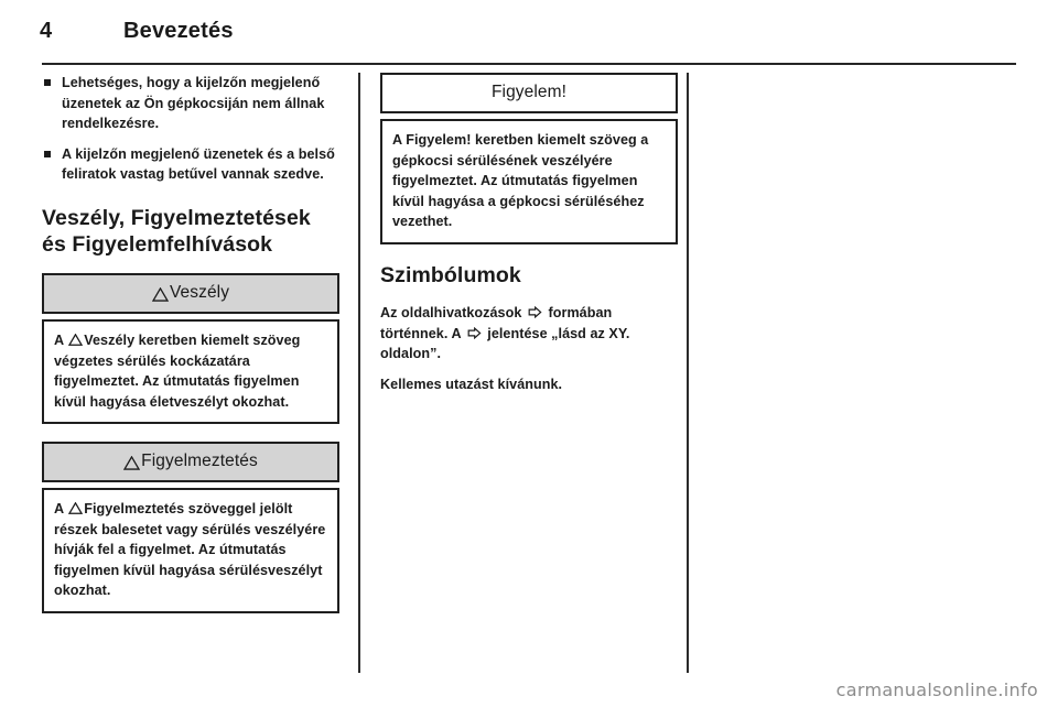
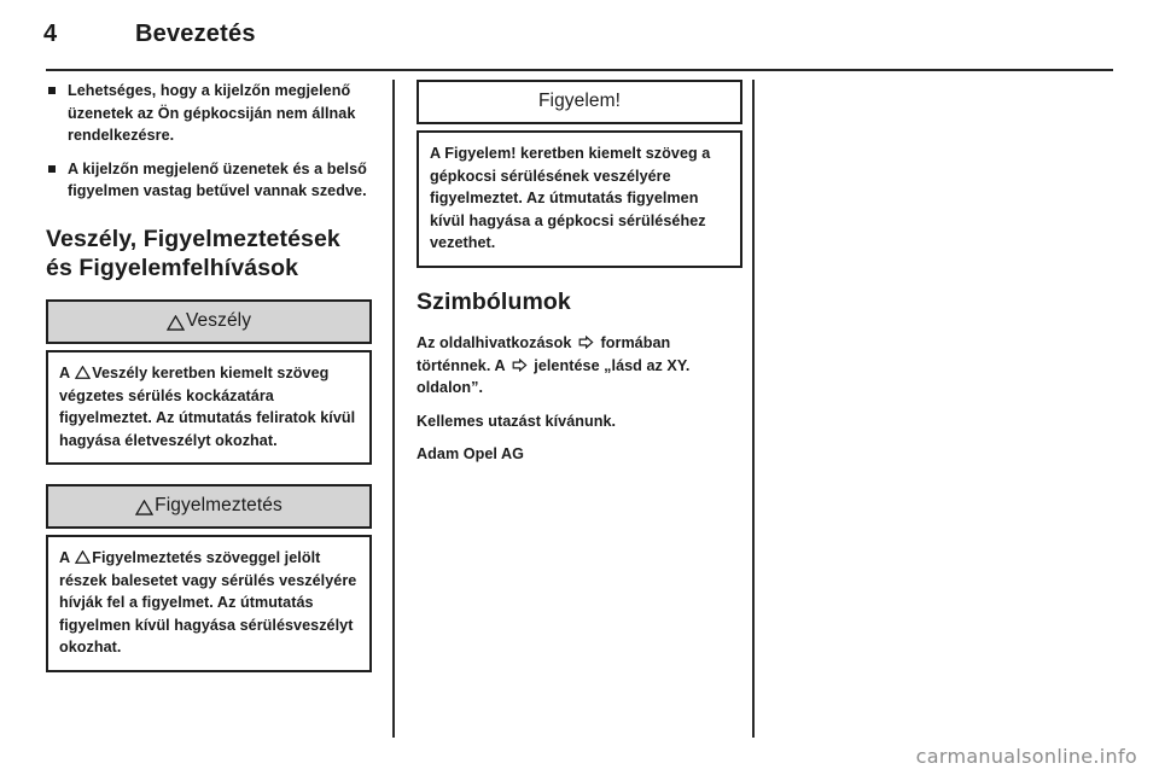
  4
  Bevezetés
  Lehetséges, hogy a kijelzőn megjelenő üzenetek az Ön gépkocsiján nem állnak rendelkezésre.
- A kijelzőn megjelenő üzenetek és a belső feliratok vastag betűvel vannak szedve.
+ A kijelzőn megjelenő üzenetek és a belső figyelmen vastag betűvel vannak szedve.
  Veszély, Figyelmeztetések és Figyelemfelhívások
  Veszély
- A Veszély keretben kiemelt szöveg végzetes sérülés kockázatára figyelmeztet. Az útmutatás figyelmen kívül hagyása életveszélyt okozhat.
+ A Veszély keretben kiemelt szöveg végzetes sérülés kockázatára figyelmeztet. Az útmutatás feliratok kívül hagyása életveszélyt okozhat.
  Figyelmeztetés
  A Figyelmeztetés szöveggel jelölt részek balesetet vagy sérülés veszélyére hívják fel a figyelmet. Az útmutatás figyelmen kívül hagyása sérülésveszélyt okozhat.
  Figyelem!
  A Figyelem! keretben kiemelt szöveg a gépkocsi sérülésének veszélyére figyelmeztet. Az útmutatás figyelmen kívül hagyása a gépkocsi sérüléséhez vezethet.
  Szimbólumok
  Az oldalhivatkozások formában történnek. A jelentése „lásd az XY. oldalon”.
  Kellemes utazást kívánunk.
+ Adam Opel AG
  carmanualsonline.info
